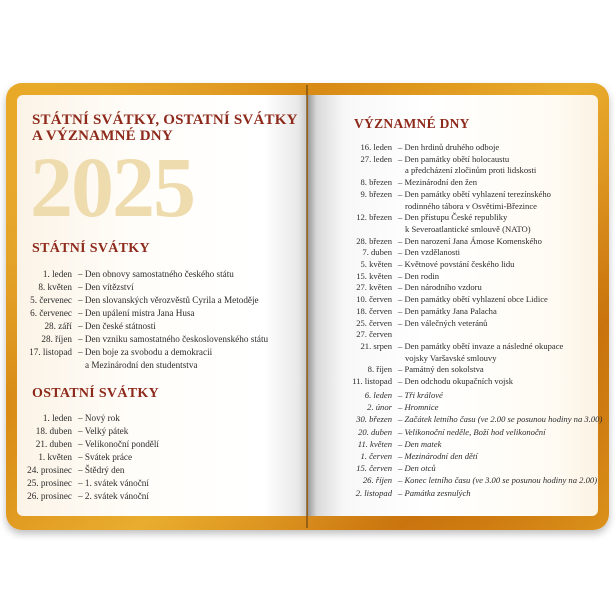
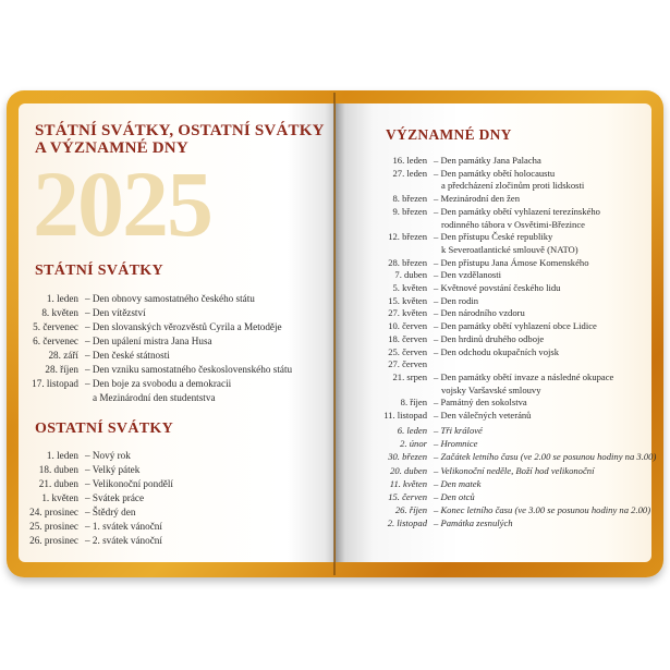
  STÁTNÍ SVÁTKY, OSTATNÍ SVÁTKY
  A VÝZNAMNÉ DNY
  2025
  STÁTNÍ SVÁTKY
  1. leden
  – Den obnovy samostatného českého státu
  8. květen
  – Den vítězství
  5. červenec
  – Den slovanských věrozvěstů Cyrila a Metoděje
  6. červenec
  – Den upálení mistra Jana Husa
  28. září
  – Den české státnosti
  28. říjen
  – Den vzniku samostatného československého státu
  17. listopad
  – Den boje za svobodu a demokracii
  a Mezinárodní den studentstva
  OSTATNÍ SVÁTKY
  1. leden
  – Nový rok
  18. duben
  – Velký pátek
  21. duben
  – Velikonoční pondělí
  1. květen
  – Svátek práce
  24. prosinec
  – Štědrý den
  25. prosinec
  – 1. svátek vánoční
  26. prosinec
  – 2. svátek vánoční
  VÝZNAMNÉ DNY
  16. leden
- – Den hrdinů druhého odboje
+ – Den památky Jana Palacha
  27. leden
  – Den památky obětí holocaustu
  a předcházení zločinům proti lidskosti
  8. březen
  – Mezinárodní den žen
  9. březen
  – Den památky obětí vyhlazení terezínského
  rodinného tábora v Osvětimi-Březince
  12. březen
  – Den přístupu České republiky
  k Severoatlantické smlouvě (NATO)
  28. březen
- – Den narození Jana Ámose Komenského
+ – Den přístupu Jana Ámose Komenského
  7. duben
  – Den vzdělanosti
  5. květen
  – Květnové povstání českého lidu
  15. květen
  – Den rodin
  27. květen
  – Den národního vzdoru
  10. červen
  – Den památky obětí vyhlazení obce Lidice
  18. červen
- – Den památky Jana Palacha
+ – Den hrdinů druhého odboje
  25. červen
- – Den válečných veteránů
+ – Den odchodu okupačních vojsk
  27. červen
  21. srpen
  – Den památky obětí invaze a následné okupace
  vojsky Varšavské smlouvy
  8. říjen
  – Památný den sokolstva
  11. listopad
- – Den odchodu okupačních vojsk
+ – Den válečných veteránů
  6. leden
  – Tři králové
  2. únor
  – Hromnice
  30. březen
  – Začátek letního času (ve 2.00 se posunou hodiny na 3.00)
  20. duben
  – Velikonoční neděle, Boží hod velikonoční
  11. květen
  – Den matek
- 1. červen
- – Mezinárodní den dětí
  15. červen
  – Den otců
  26. říjen
  – Konec letního času (ve 3.00 se posunou hodiny na 2.00)
  2. listopad
  – Památka zesnulých
